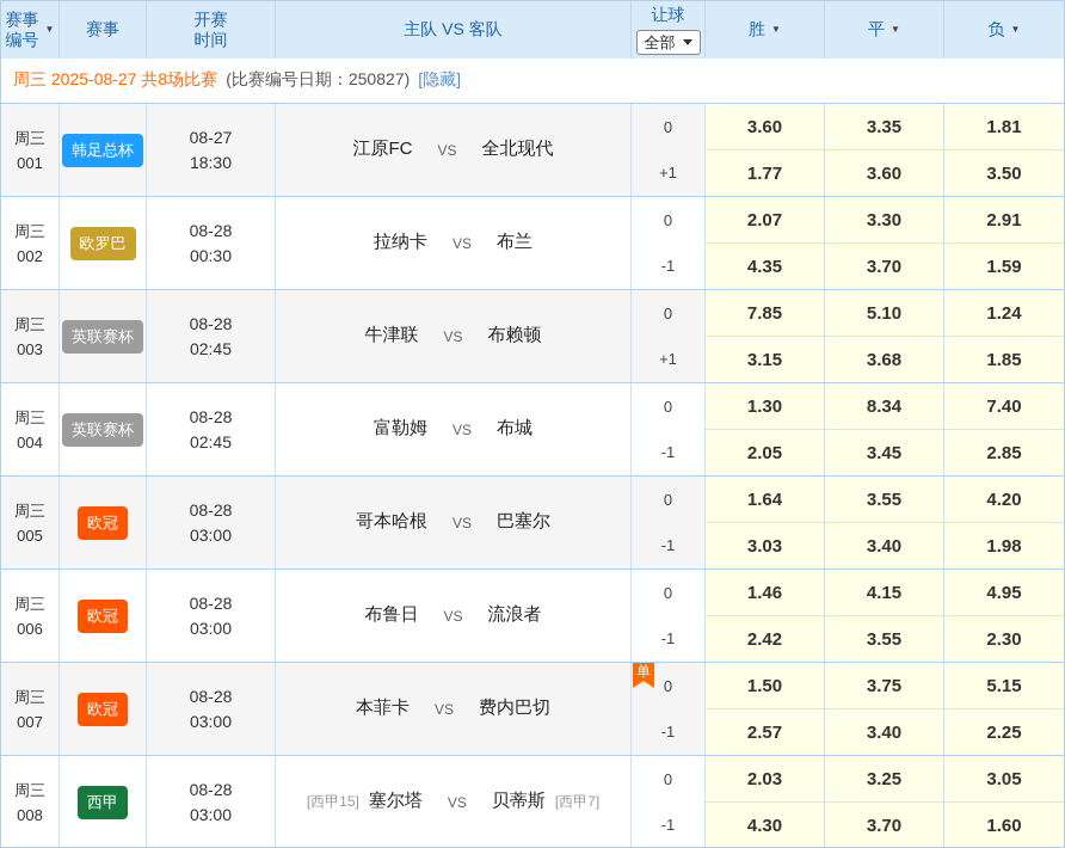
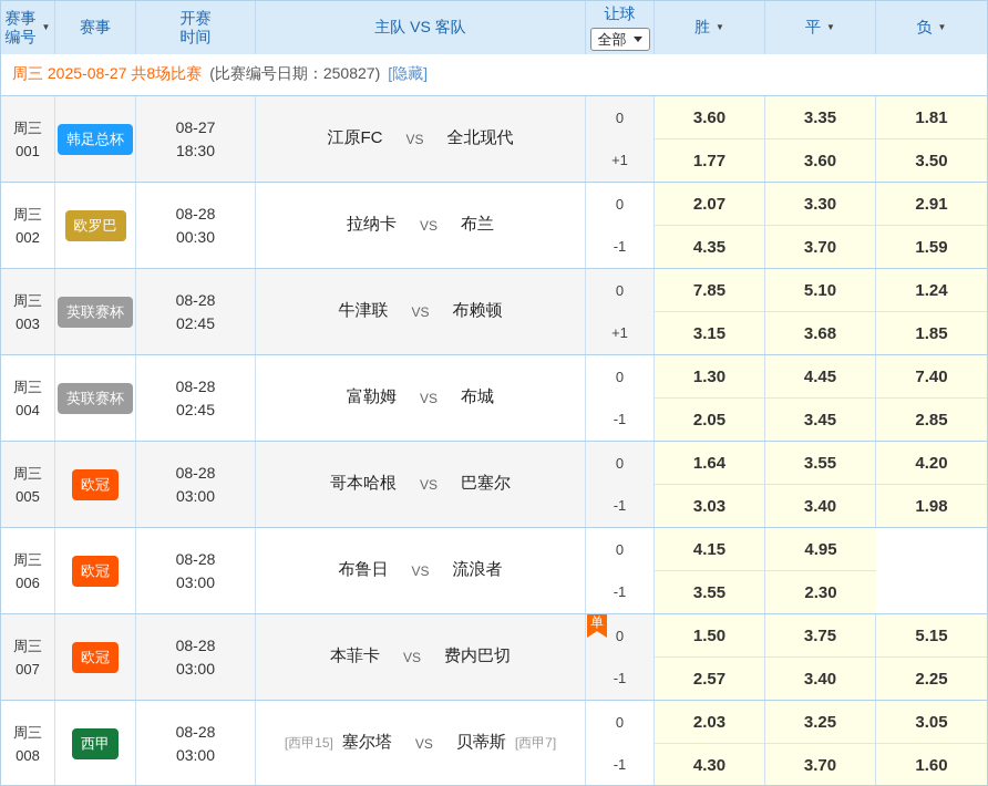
  赛事
  编号
  ▼
  赛事
  开赛
  时间
  主队 VS 客队
  让球
  全部
  胜
  ▼
  平
  ▼
  负
  ▼
  周三 2025-08-27 共8场比赛
  (比赛编号日期：250827)
  [隐藏]
  周三
  001
  韩足总杯
  08-27
  18:30
  江原FC
  VS
  全北现代
  0
  +1
  3.60
  1.77
  3.35
  3.60
  1.81
  3.50
  周三
  002
  欧罗巴
  08-28
  00:30
  拉纳卡
  VS
  布兰
  0
  -1
  2.07
  4.35
  3.30
  3.70
  2.91
  1.59
  周三
  003
  英联赛杯
  08-28
  02:45
  牛津联
  VS
  布赖顿
  0
  +1
  7.85
  3.15
  5.10
  3.68
  1.24
  1.85
  周三
  004
  英联赛杯
  08-28
  02:45
  富勒姆
  VS
  布城
  0
  -1
  1.30
  2.05
- 8.34
+ 4.45
  3.45
  7.40
  2.85
  周三
  005
  欧冠
  08-28
  03:00
  哥本哈根
  VS
  巴塞尔
  0
  -1
  1.64
  3.03
  3.55
  3.40
  4.20
  1.98
  周三
  006
  欧冠
  08-28
  03:00
  布鲁日
  VS
  流浪者
  0
  -1
- 1.46
- 2.42
  4.15
  3.55
  4.95
  2.30
  周三
  007
  欧冠
  08-28
  03:00
  本菲卡
  VS
  费内巴切
  单
  0
  -1
  1.50
  2.57
  3.75
  3.40
  5.15
  2.25
  周三
  008
  西甲
  08-28
  03:00
  [西甲15]
  塞尔塔
  VS
  贝蒂斯
  [西甲7]
  0
  -1
  2.03
  4.30
  3.25
  3.70
  3.05
  1.60
